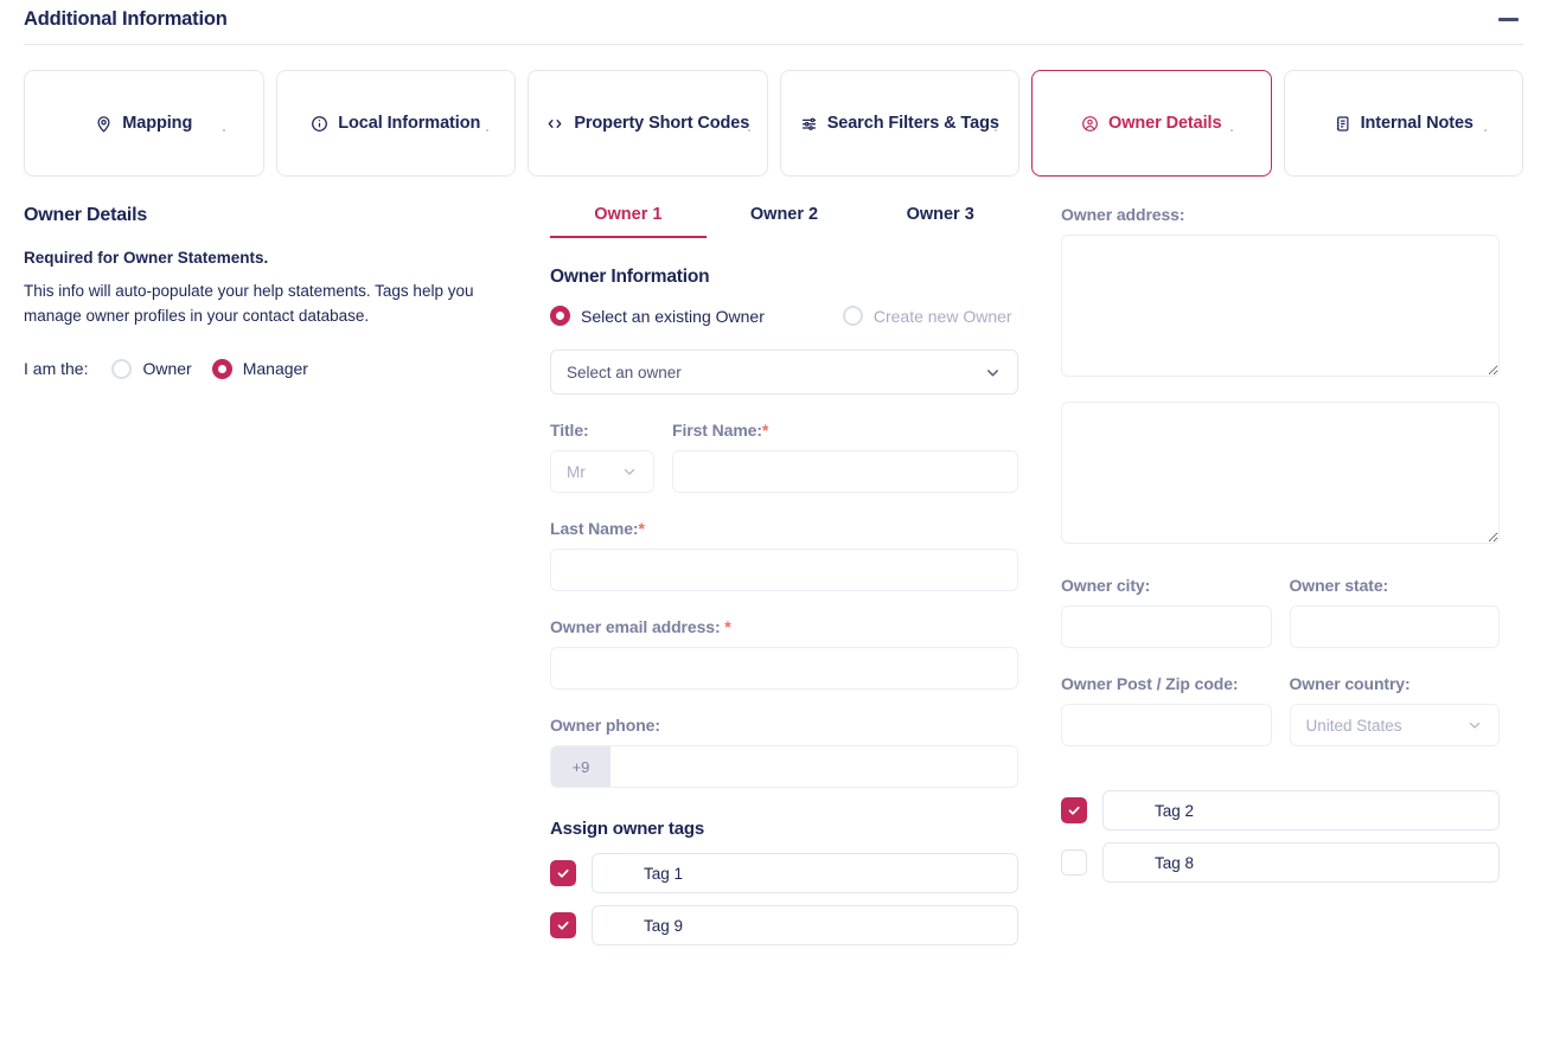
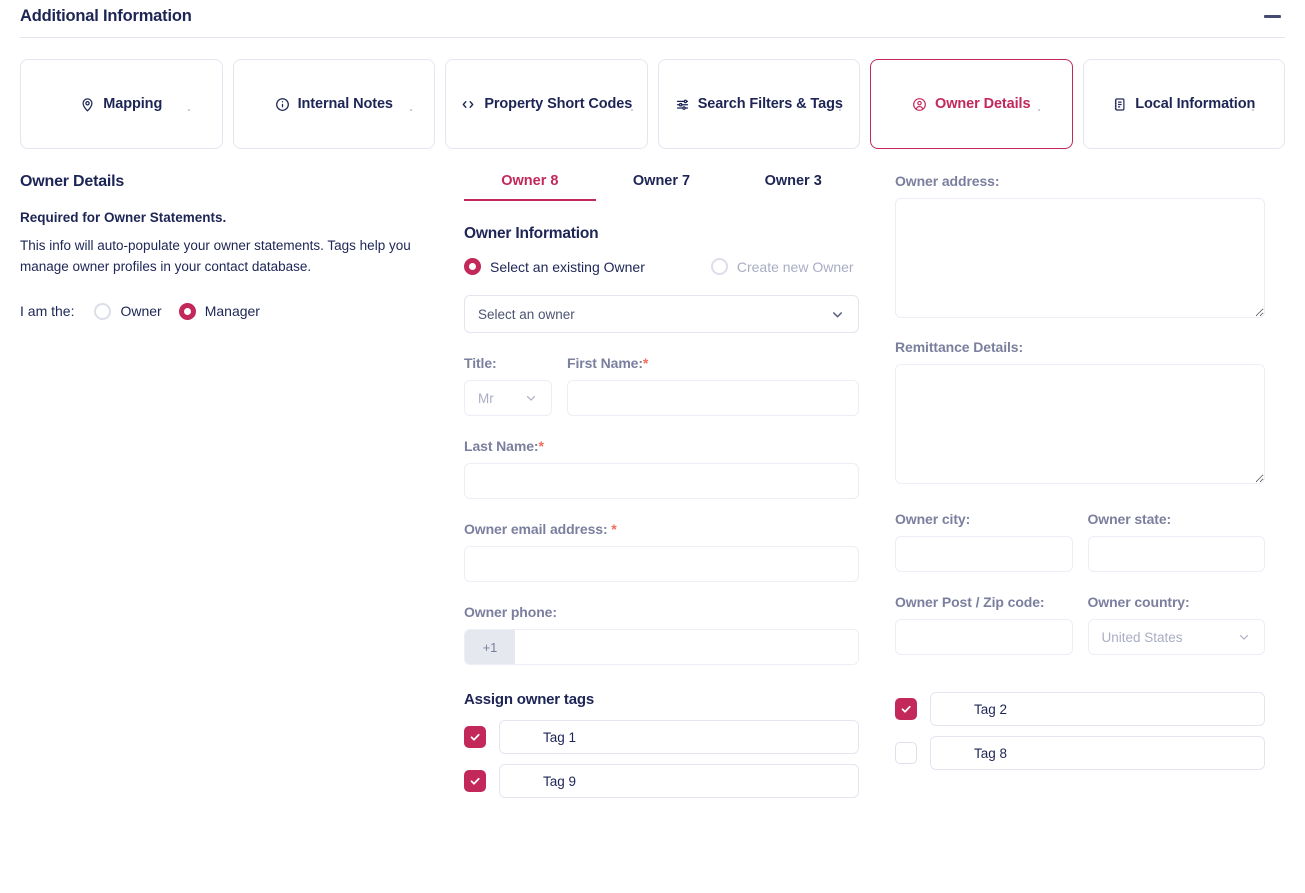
  Additional Information
  Mapping
- Local Information
+ Internal Notes
  Property Short Codes
  Search Filters & Tags
  Owner Details
- Internal Notes
+ Local Information
  Owner Details
  Required for Owner Statements.
- This info will auto-populate your help statements. Tags help you manage owner profiles in your contact database.
+ This info will auto-populate your owner statements. Tags help you manage owner profiles in your contact database.
  I am the:
  Owner
  Manager
- Owner 1
+ Owner 8
- Owner 2
+ Owner 7
  Owner 3
  Owner Information
  Select an existing Owner
  Create new Owner
  Select an owner
  Title:
  Mr
  First Name:*
  Last Name:*
  Owner email address: *
  Owner phone:
- +9
+ +1
  Assign owner tags
  Tag 1
  Tag 9
  Owner address:
+ Remittance Details:
  Owner city:
  Owner state:
  Owner Post / Zip code:
  Owner country:
  United States
  Tag 2
  Tag 8
